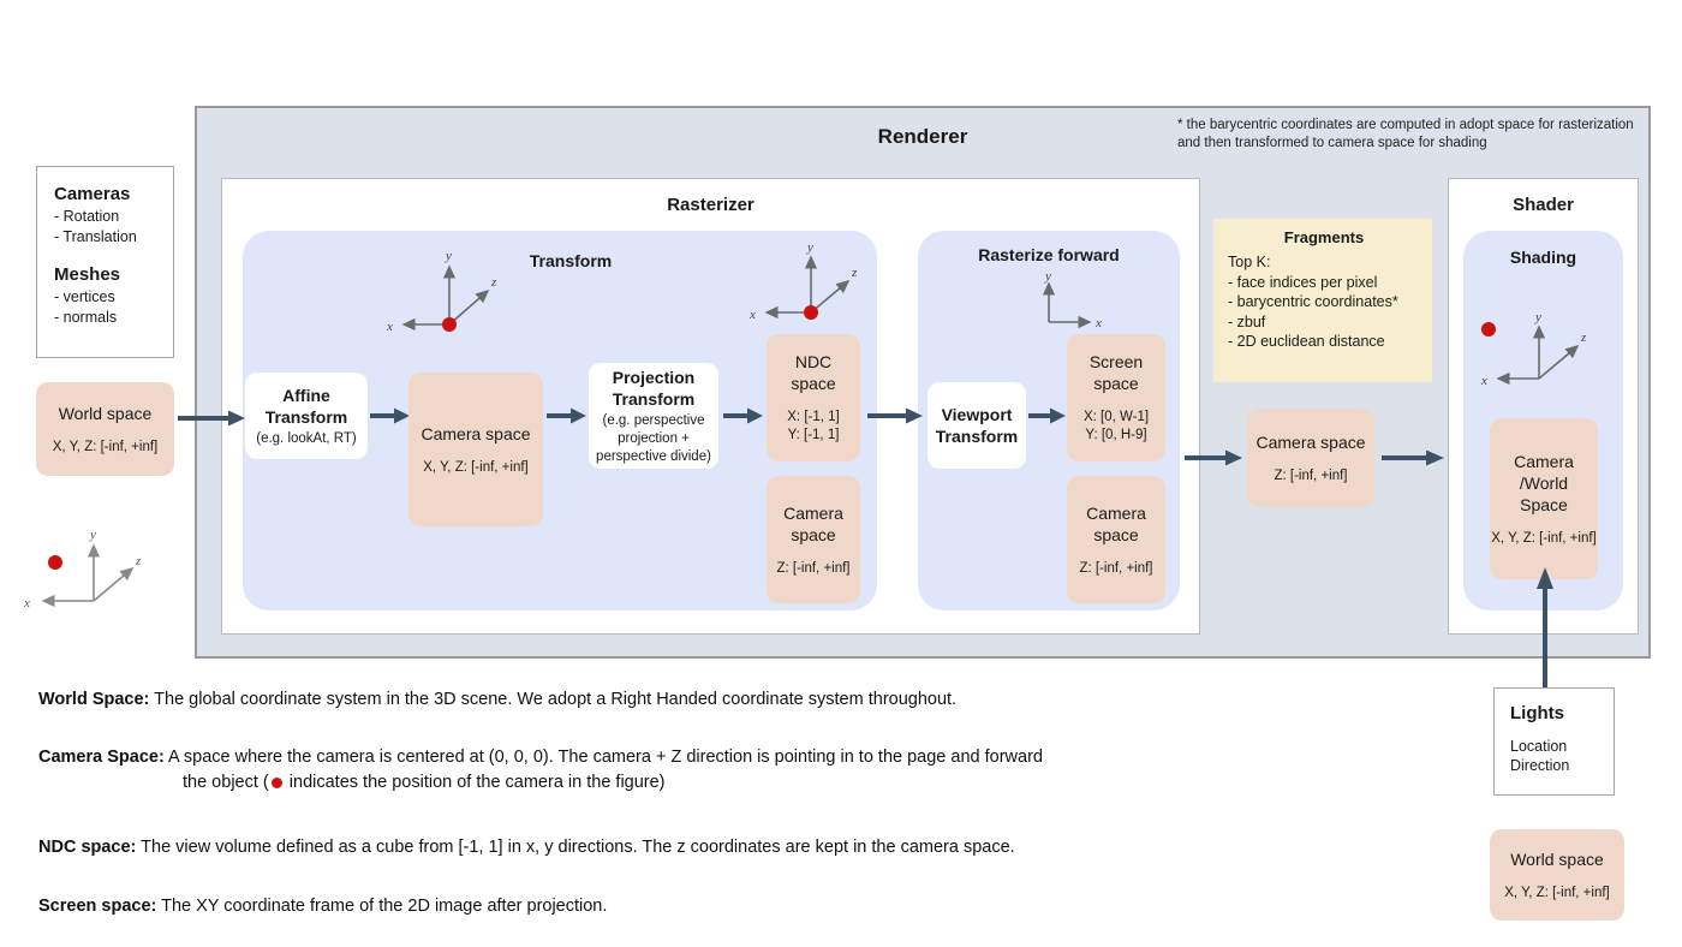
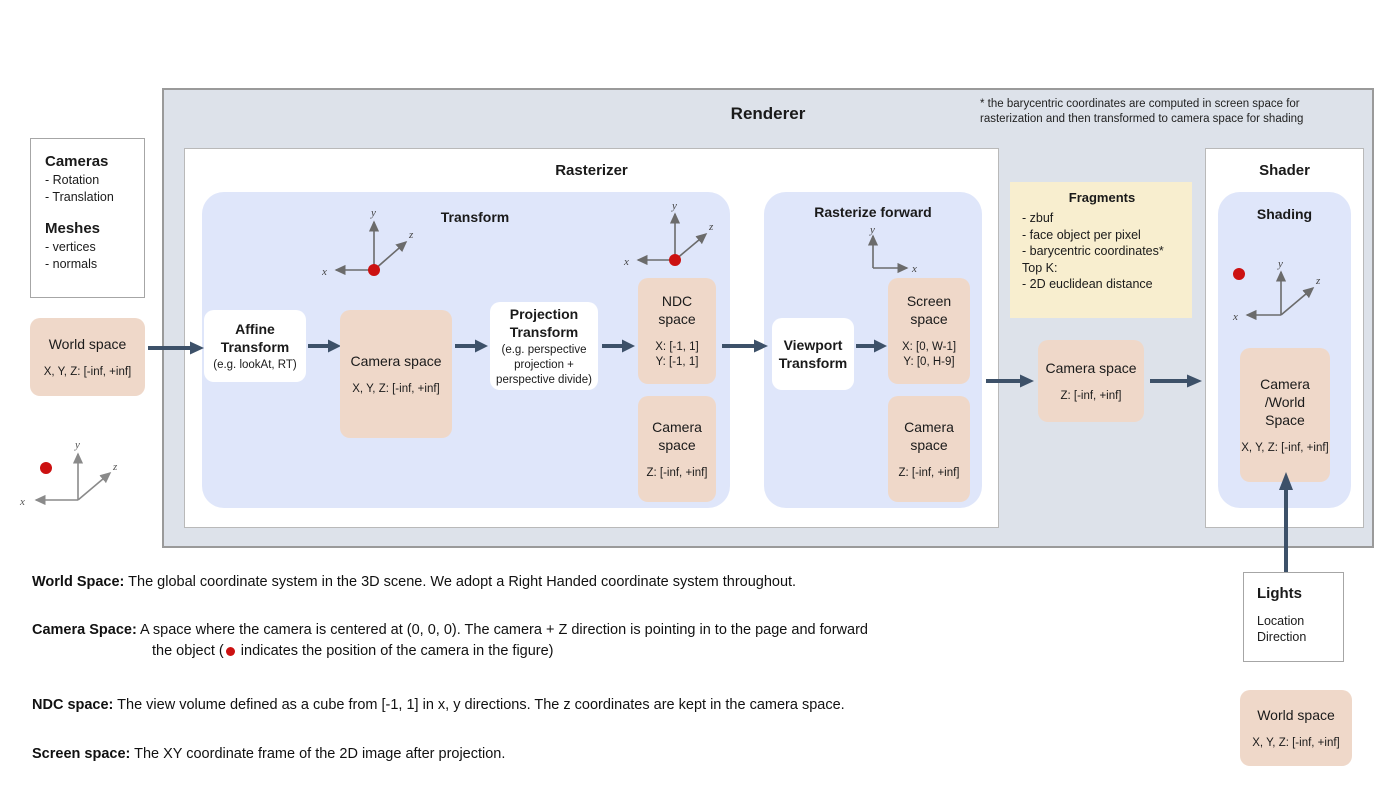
  Renderer
- * the barycentric coordinates are computed in adopt space for rasterization and then transformed to camera space for shading
+ * the barycentric coordinates are computed in screen space for rasterization and then transformed to camera space for shading
  Rasterizer
  Shader
  Transform
  Rasterize forward
  Shading
  Cameras
  - Rotation
  - Translation
  Meshes
  - vertices
  - normals
  World space
  X, Y, Z: [-inf, +inf]
  y
  x
  z
  y
  x
  z
  Affine
  Transform
  (e.g. lookAt, RT)
  Camera space
  X, Y, Z: [-inf, +inf]
  Projection
  Transform
  (e.g. perspective
  projection +
  perspective divide)
  y
  x
  z
  NDC
  space
  X: [-1, 1]
  Y: [-1, 1]
  Camera
  space
  Z: [-inf, +inf]
  y
  x
  Viewport
  Transform
  Screen
  space
  X: [0, W-1]
  Y: [0, H-9]
  Camera
  space
  Z: [-inf, +inf]
  Fragments
- Top K:
+ - zbuf
- - face indices per pixel
+ - face object per pixel
  - barycentric coordinates*
- - zbuf
+ Top K:
  - 2D euclidean distance
  Camera space
  Z: [-inf, +inf]
  y
  x
  z
  Camera
  /World
  Space
  X, Y, Z: [-inf, +inf]
  Lights
  Location
  Direction
  World space
  X, Y, Z: [-inf, +inf]
  World Space: The global coordinate system in the 3D scene. We adopt a Right Handed coordinate system throughout.
  Camera Space: A space where the camera is centered at (0, 0, 0). The camera + Z direction is pointing in to the page and forward
  the object ( indicates the position of the camera in the figure)
  NDC space: The view volume defined as a cube from [-1, 1] in x, y directions. The z coordinates are kept in the camera space.
  Screen space: The XY coordinate frame of the 2D image after projection.
